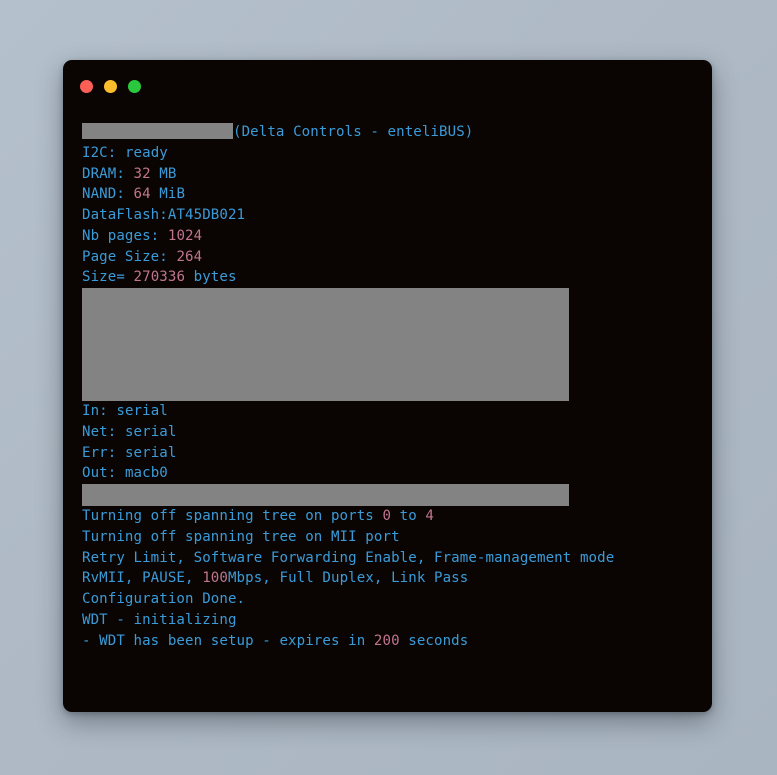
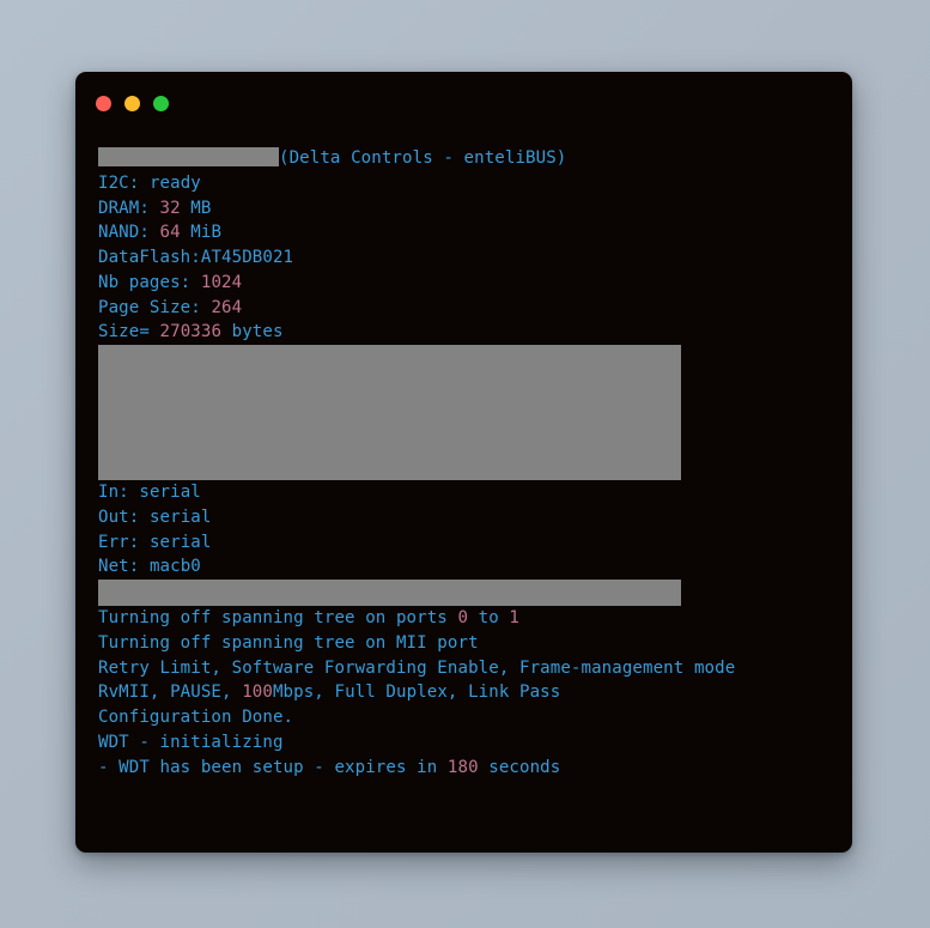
  (Delta Controls - enteliBUS)
  I2C: ready
  DRAM: 32 MB
  NAND: 64 MiB
  DataFlash:AT45DB021
  Nb pages: 1024
  Page Size: 264
  Size= 270336 bytes
  In: serial
- Net: serial
+ Out: serial
  Err: serial
- Out: macb0
+ Net: macb0
- Turning off spanning tree on ports 0 to 4
+ Turning off spanning tree on ports 0 to 1
  Turning off spanning tree on MII port
  Retry Limit, Software Forwarding Enable, Frame-management mode
  RvMII, PAUSE, 100Mbps, Full Duplex, Link Pass
  Configuration Done.
  WDT - initializing
- - WDT has been setup - expires in 200 seconds
+ - WDT has been setup - expires in 180 seconds
